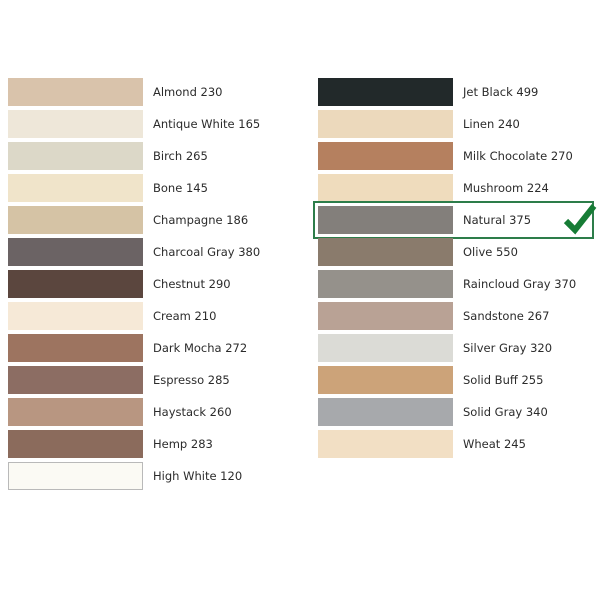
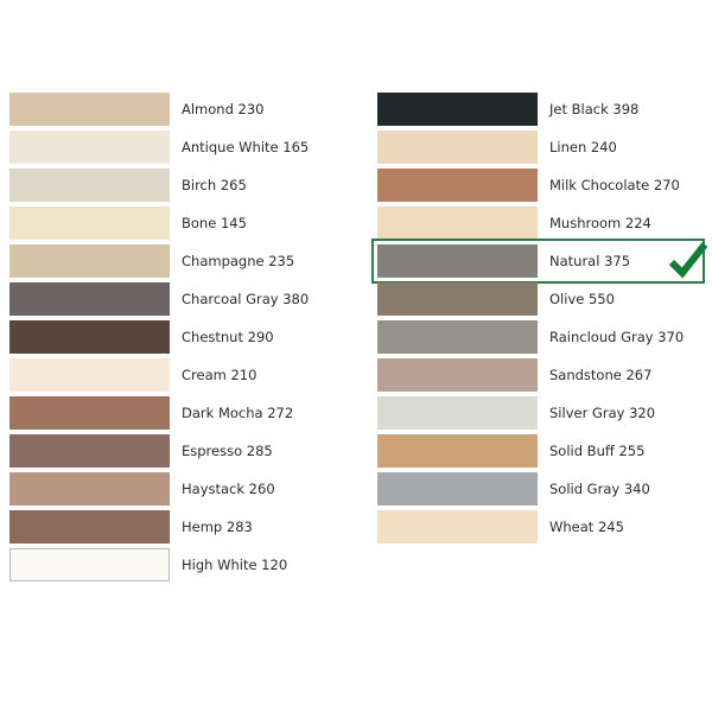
  Almond 230
  Antique White 165
  Birch 265
  Bone 145
- Champagne 186
+ Champagne 235
  Charcoal Gray 380
  Chestnut 290
  Cream 210
  Dark Mocha 272
  Espresso 285
  Haystack 260
  Hemp 283
  High White 120
- Jet Black 499
+ Jet Black 398
  Linen 240
  Milk Chocolate 270
  Mushroom 224
  Natural 375
  Olive 550
  Raincloud Gray 370
  Sandstone 267
  Silver Gray 320
  Solid Buff 255
  Solid Gray 340
  Wheat 245
